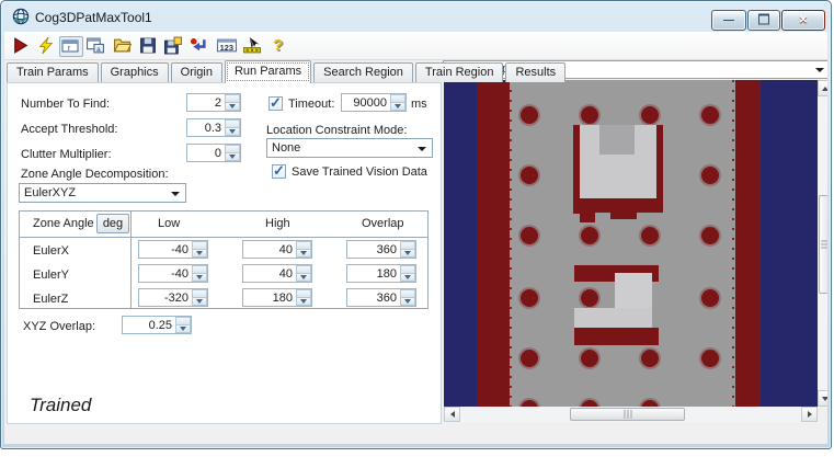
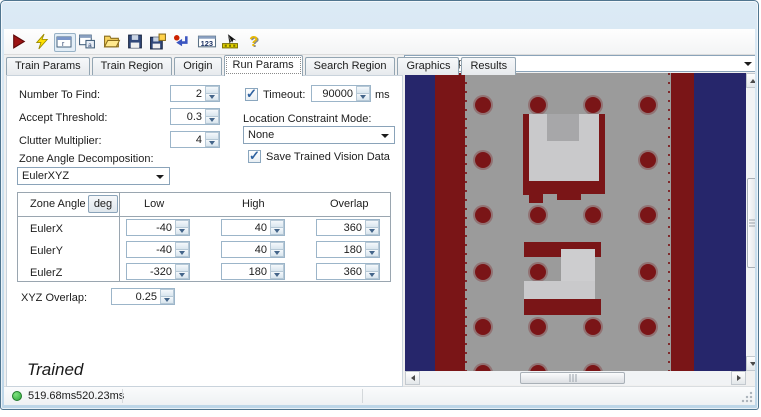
- Cog3DPatMaxTool1
- —
- ✕
  123
  ?
  Train Params
- Graphics
+ Train Region
  Origin
  Run Params
  Search Region
- Train Region
+ Graphics
  Results
  Number To Find:
  2
  Accept Threshold:
  0.3
  Clutter Multiplier:
- 0
+ 4
  Zone Angle Decomposition:
  EulerXYZ
  ✓
  Timeout:
  90000
  ms
  Location Constraint Mode:
  None
  ✓
  Save Trained Vision Data
  Zone Angle
  deg
  Low
  High
  Overlap
  EulerX
  -40
  40
  360
  EulerY
  -40
  40
  180
  EulerZ
  -320
  180
  360
  XYZ Overlap:
  0.25
  Trained
+ 519.68ms
+ 520.23ms
